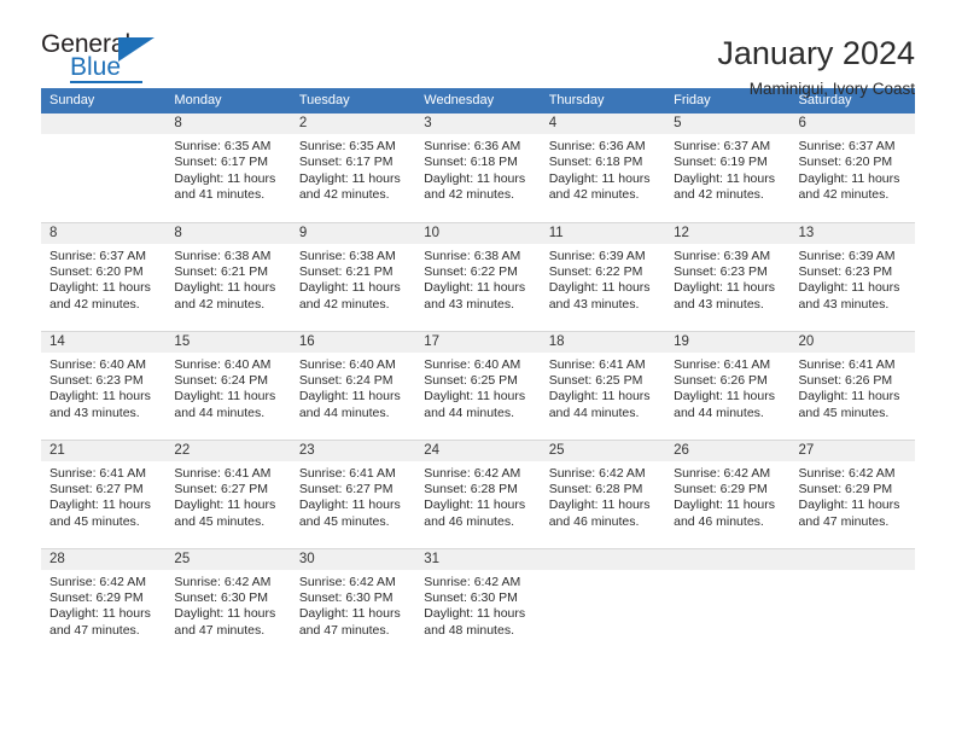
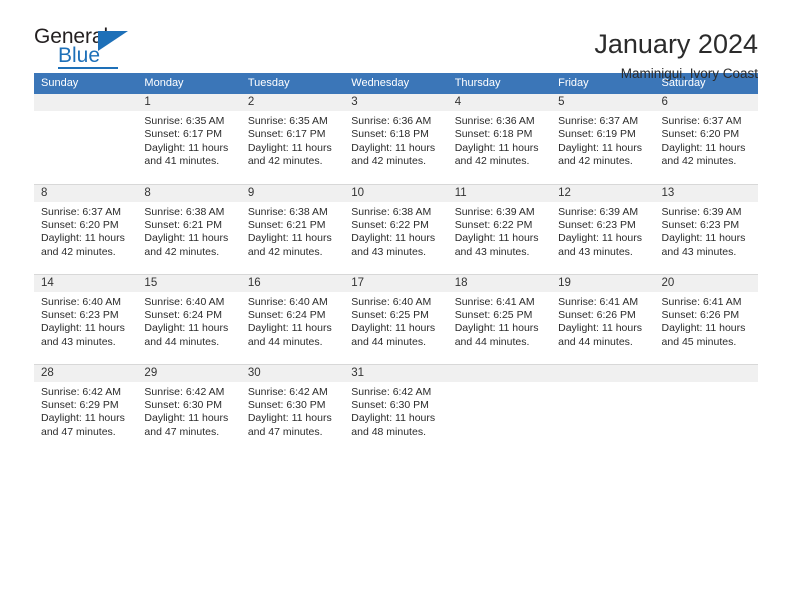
  General
  Blue
  January 2024
  Maminigui, Ivory Coast
  Sunday	Monday	Tuesday	Wednesday	Thursday	Friday	Saturday
- 	8Sunrise: 6:35 AMSunset: 6:17 PMDaylight: 11 hoursand 41 minutes.	2Sunrise: 6:35 AMSunset: 6:17 PMDaylight: 11 hoursand 42 minutes.	3Sunrise: 6:36 AMSunset: 6:18 PMDaylight: 11 hoursand 42 minutes.	4Sunrise: 6:36 AMSunset: 6:18 PMDaylight: 11 hoursand 42 minutes.	5Sunrise: 6:37 AMSunset: 6:19 PMDaylight: 11 hoursand 42 minutes.	6Sunrise: 6:37 AMSunset: 6:20 PMDaylight: 11 hoursand 42 minutes.
+ 	1Sunrise: 6:35 AMSunset: 6:17 PMDaylight: 11 hoursand 41 minutes.	2Sunrise: 6:35 AMSunset: 6:17 PMDaylight: 11 hoursand 42 minutes.	3Sunrise: 6:36 AMSunset: 6:18 PMDaylight: 11 hoursand 42 minutes.	4Sunrise: 6:36 AMSunset: 6:18 PMDaylight: 11 hoursand 42 minutes.	5Sunrise: 6:37 AMSunset: 6:19 PMDaylight: 11 hoursand 42 minutes.	6Sunrise: 6:37 AMSunset: 6:20 PMDaylight: 11 hoursand 42 minutes.
  8Sunrise: 6:37 AMSunset: 6:20 PMDaylight: 11 hoursand 42 minutes.	8Sunrise: 6:38 AMSunset: 6:21 PMDaylight: 11 hoursand 42 minutes.	9Sunrise: 6:38 AMSunset: 6:21 PMDaylight: 11 hoursand 42 minutes.	10Sunrise: 6:38 AMSunset: 6:22 PMDaylight: 11 hoursand 43 minutes.	11Sunrise: 6:39 AMSunset: 6:22 PMDaylight: 11 hoursand 43 minutes.	12Sunrise: 6:39 AMSunset: 6:23 PMDaylight: 11 hoursand 43 minutes.	13Sunrise: 6:39 AMSunset: 6:23 PMDaylight: 11 hoursand 43 minutes.
  14Sunrise: 6:40 AMSunset: 6:23 PMDaylight: 11 hoursand 43 minutes.	15Sunrise: 6:40 AMSunset: 6:24 PMDaylight: 11 hoursand 44 minutes.	16Sunrise: 6:40 AMSunset: 6:24 PMDaylight: 11 hoursand 44 minutes.	17Sunrise: 6:40 AMSunset: 6:25 PMDaylight: 11 hoursand 44 minutes.	18Sunrise: 6:41 AMSunset: 6:25 PMDaylight: 11 hoursand 44 minutes.	19Sunrise: 6:41 AMSunset: 6:26 PMDaylight: 11 hoursand 44 minutes.	20Sunrise: 6:41 AMSunset: 6:26 PMDaylight: 11 hoursand 45 minutes.
- 21Sunrise: 6:41 AMSunset: 6:27 PMDaylight: 11 hoursand 45 minutes.	22Sunrise: 6:41 AMSunset: 6:27 PMDaylight: 11 hoursand 45 minutes.	23Sunrise: 6:41 AMSunset: 6:27 PMDaylight: 11 hoursand 45 minutes.	24Sunrise: 6:42 AMSunset: 6:28 PMDaylight: 11 hoursand 46 minutes.	25Sunrise: 6:42 AMSunset: 6:28 PMDaylight: 11 hoursand 46 minutes.	26Sunrise: 6:42 AMSunset: 6:29 PMDaylight: 11 hoursand 46 minutes.	27Sunrise: 6:42 AMSunset: 6:29 PMDaylight: 11 hoursand 47 minutes.
- 28Sunrise: 6:42 AMSunset: 6:29 PMDaylight: 11 hoursand 47 minutes.	25Sunrise: 6:42 AMSunset: 6:30 PMDaylight: 11 hoursand 47 minutes.	30Sunrise: 6:42 AMSunset: 6:30 PMDaylight: 11 hoursand 47 minutes.	31Sunrise: 6:42 AMSunset: 6:30 PMDaylight: 11 hoursand 48 minutes.
+ 28Sunrise: 6:42 AMSunset: 6:29 PMDaylight: 11 hoursand 47 minutes.	29Sunrise: 6:42 AMSunset: 6:30 PMDaylight: 11 hoursand 47 minutes.	30Sunrise: 6:42 AMSunset: 6:30 PMDaylight: 11 hoursand 47 minutes.	31Sunrise: 6:42 AMSunset: 6:30 PMDaylight: 11 hoursand 48 minutes.
